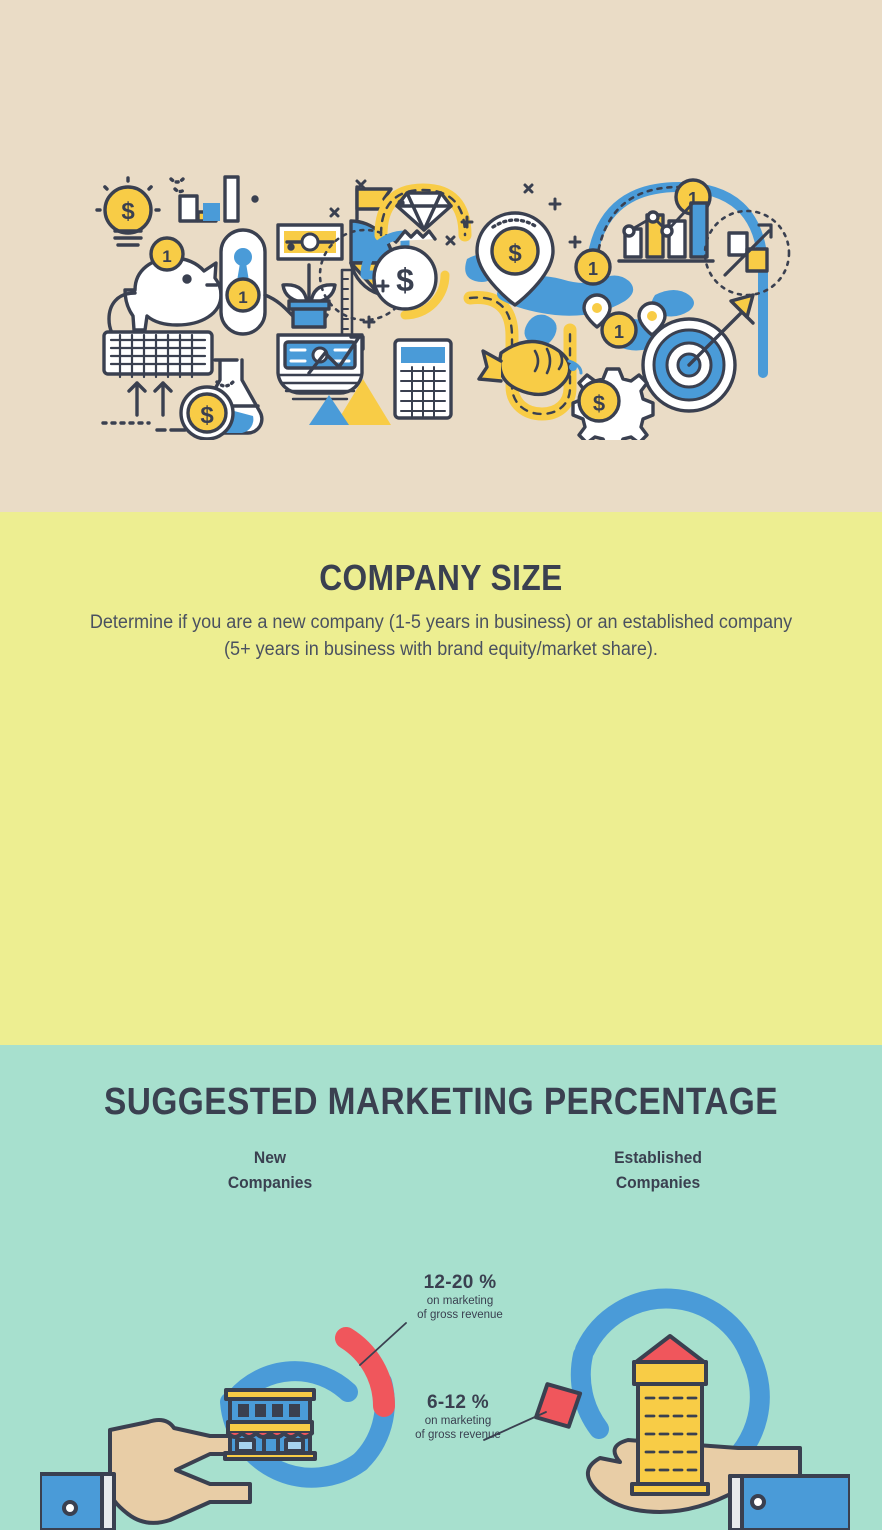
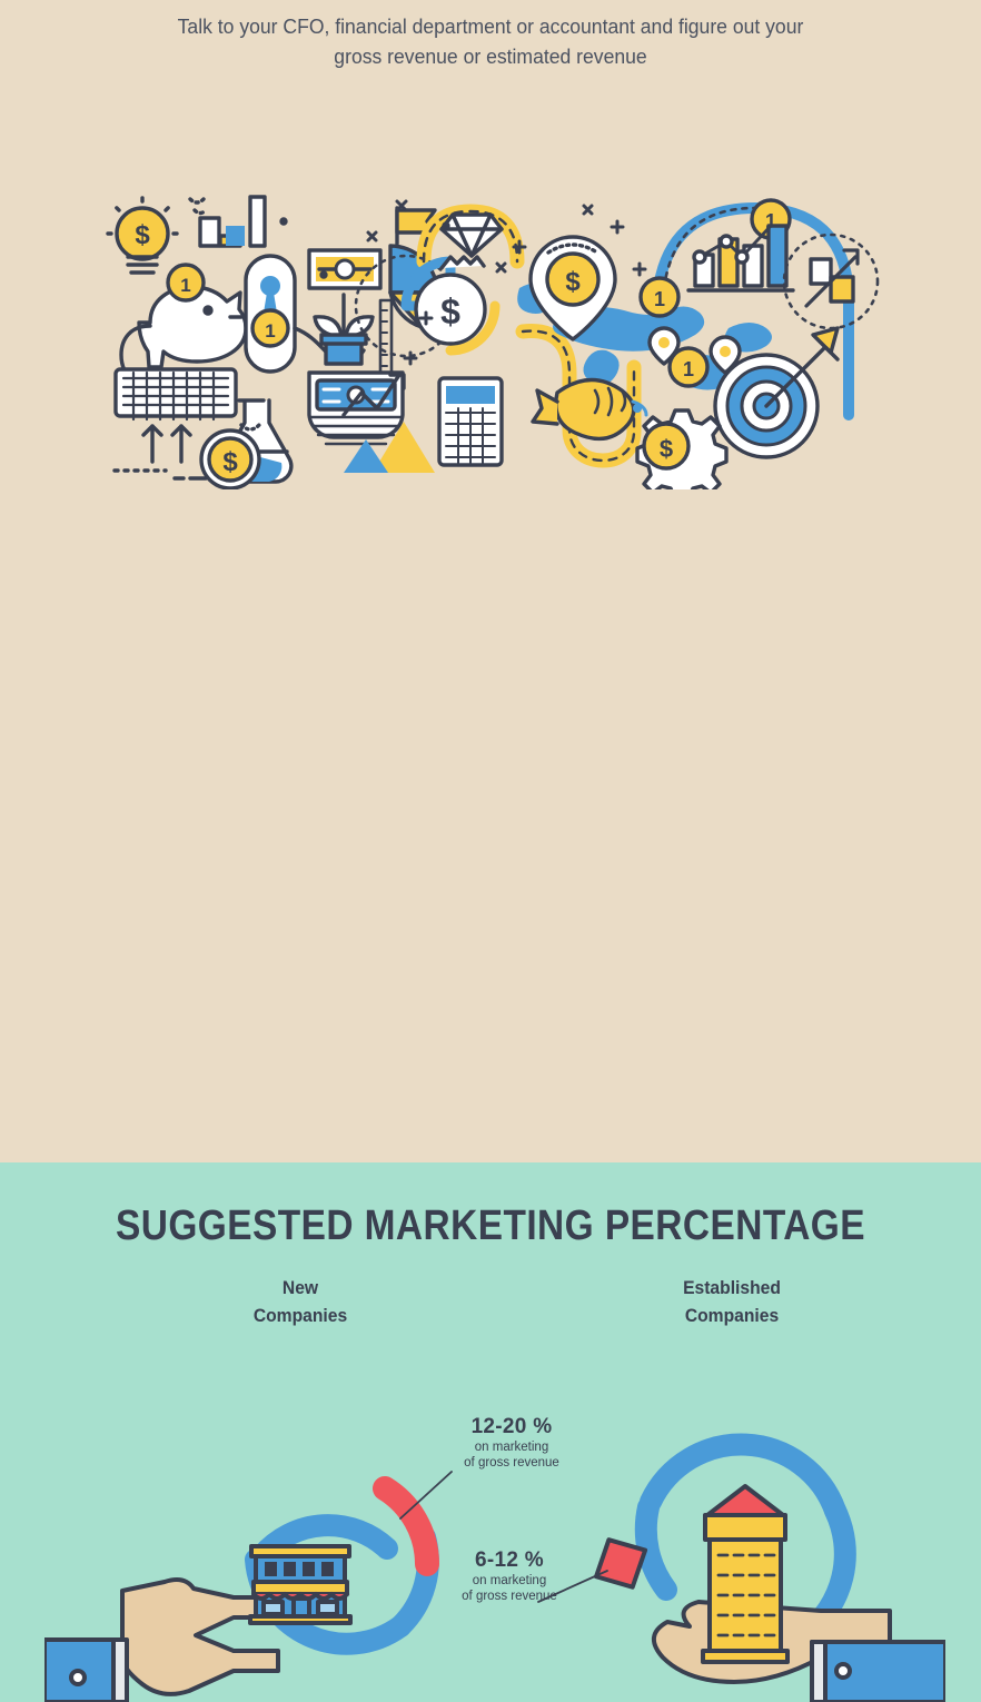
+ Talk to your CFO, financial department or accountant and figure out your gross revenue or estimated revenue
  $
  1
  $
  1
  $
  $
  1
  1
  1
  $
- COMPANY SIZE
- Determine if you are a new company (1-5 years in business) or an established company (5+ years in business with brand equity/market share).
  SUGGESTED MARKETING PERCENTAGE
  New
  Companies
  Established
  Companies
  12-20 %
  on marketing
  of gross revenue
  6-12 %
  on marketing
  of gross revenue
